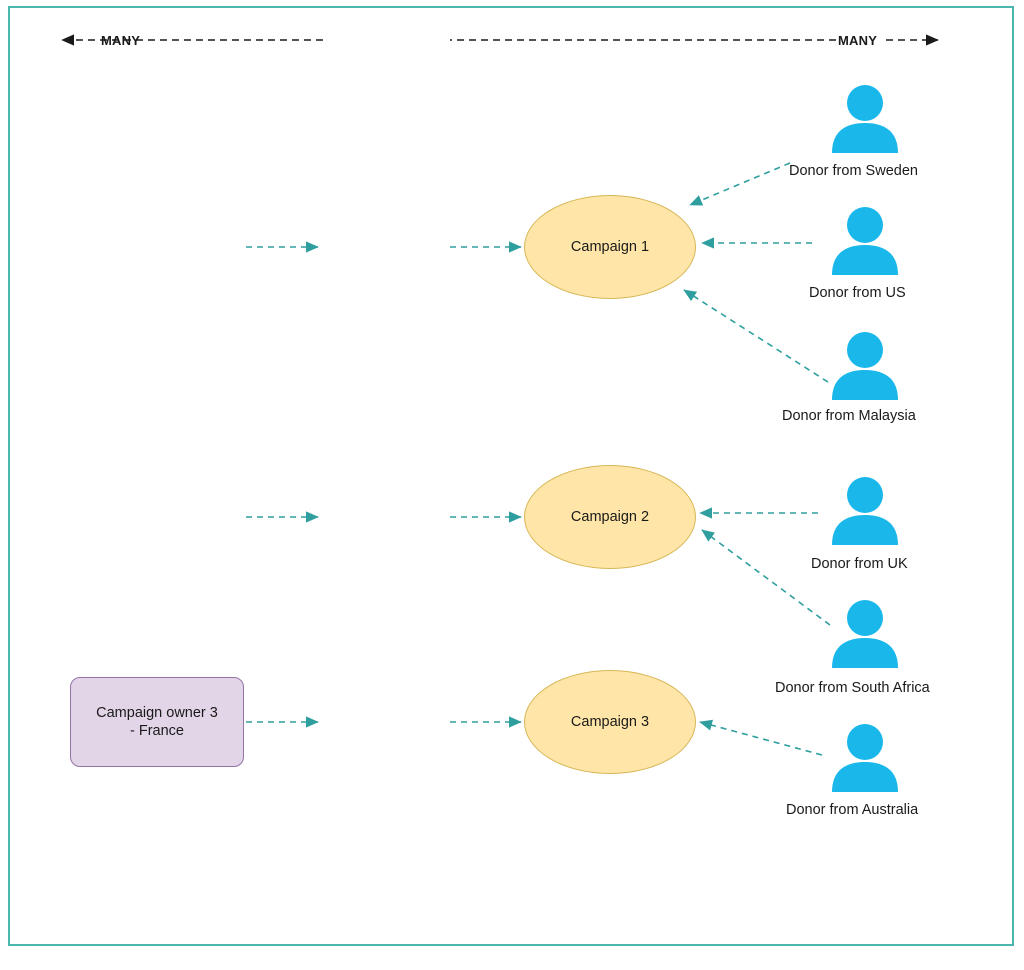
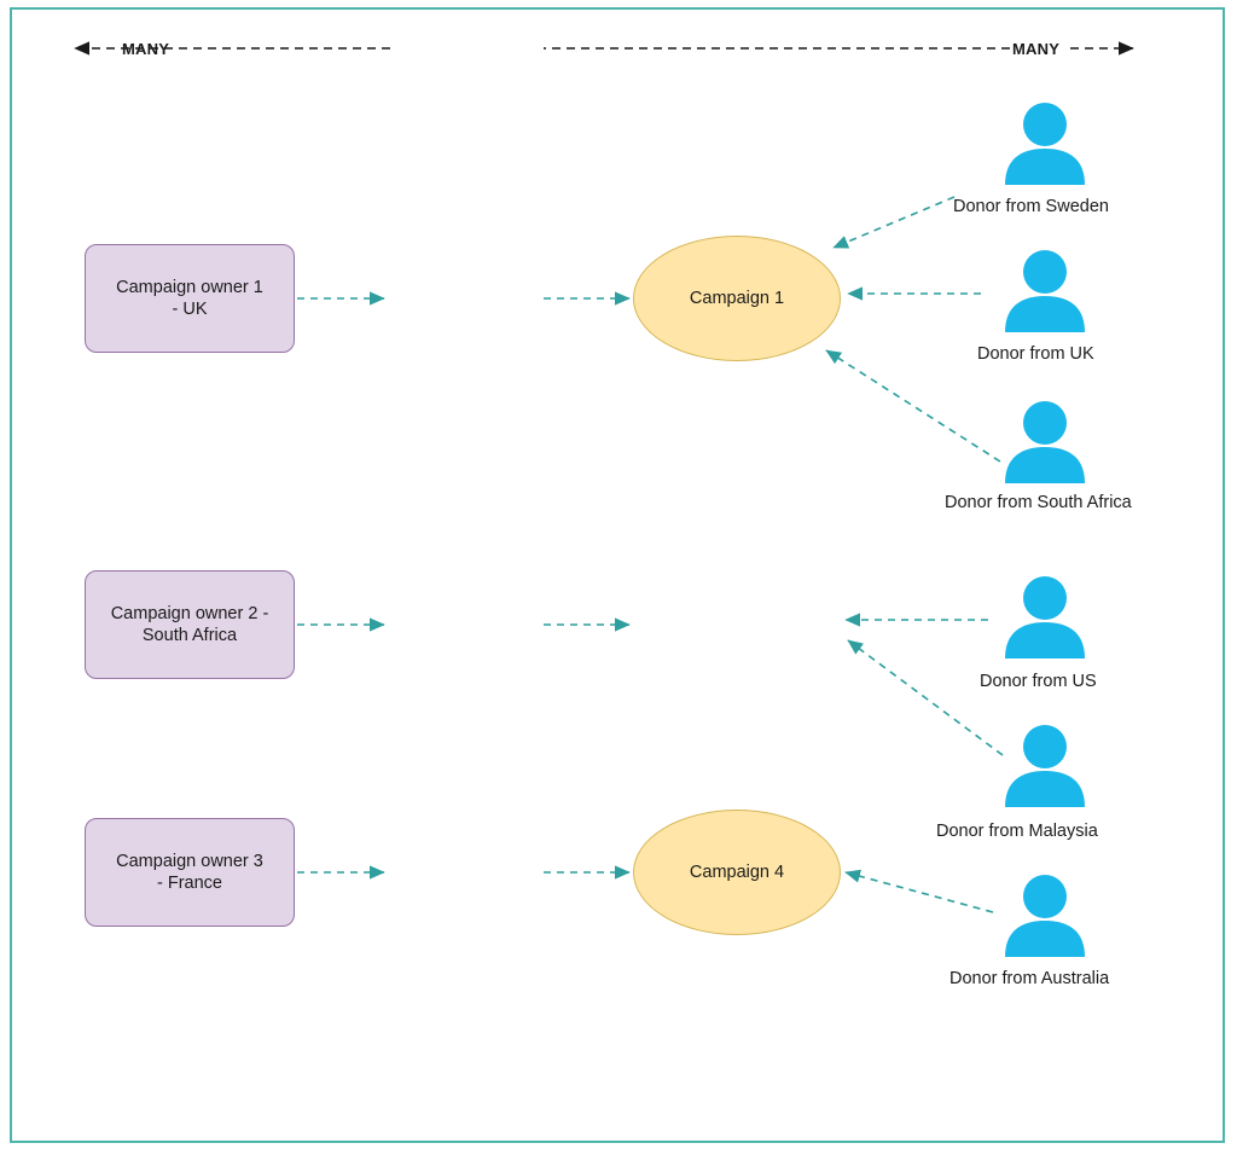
  MANY
  MANY
+ Campaign owner 1
+ - UK
+ Campaign owner 2 -
+ South Africa
  Campaign owner 3
  - France
  Campaign 1
- Campaign 2
- Campaign 3
+ Campaign 4
  Donor from Sweden
- Donor from US
+ Donor from UK
- Donor from Malaysia
+ Donor from South Africa
- Donor from UK
+ Donor from US
- Donor from South Africa
+ Donor from Malaysia
  Donor from Australia
